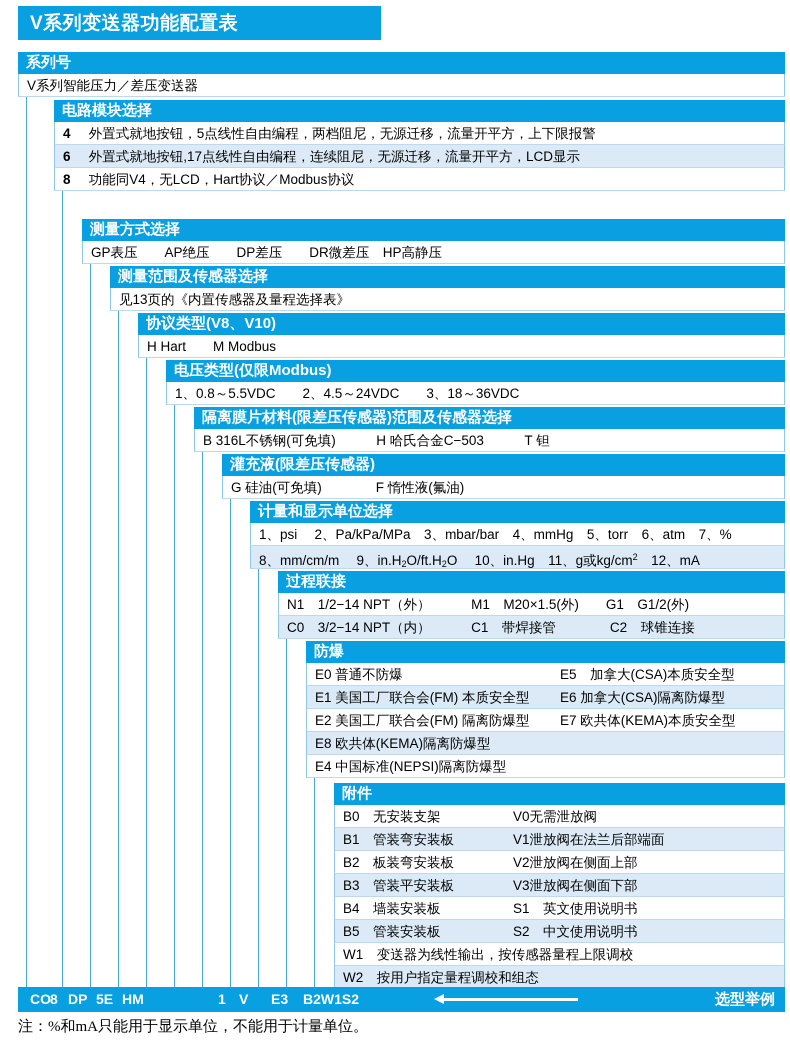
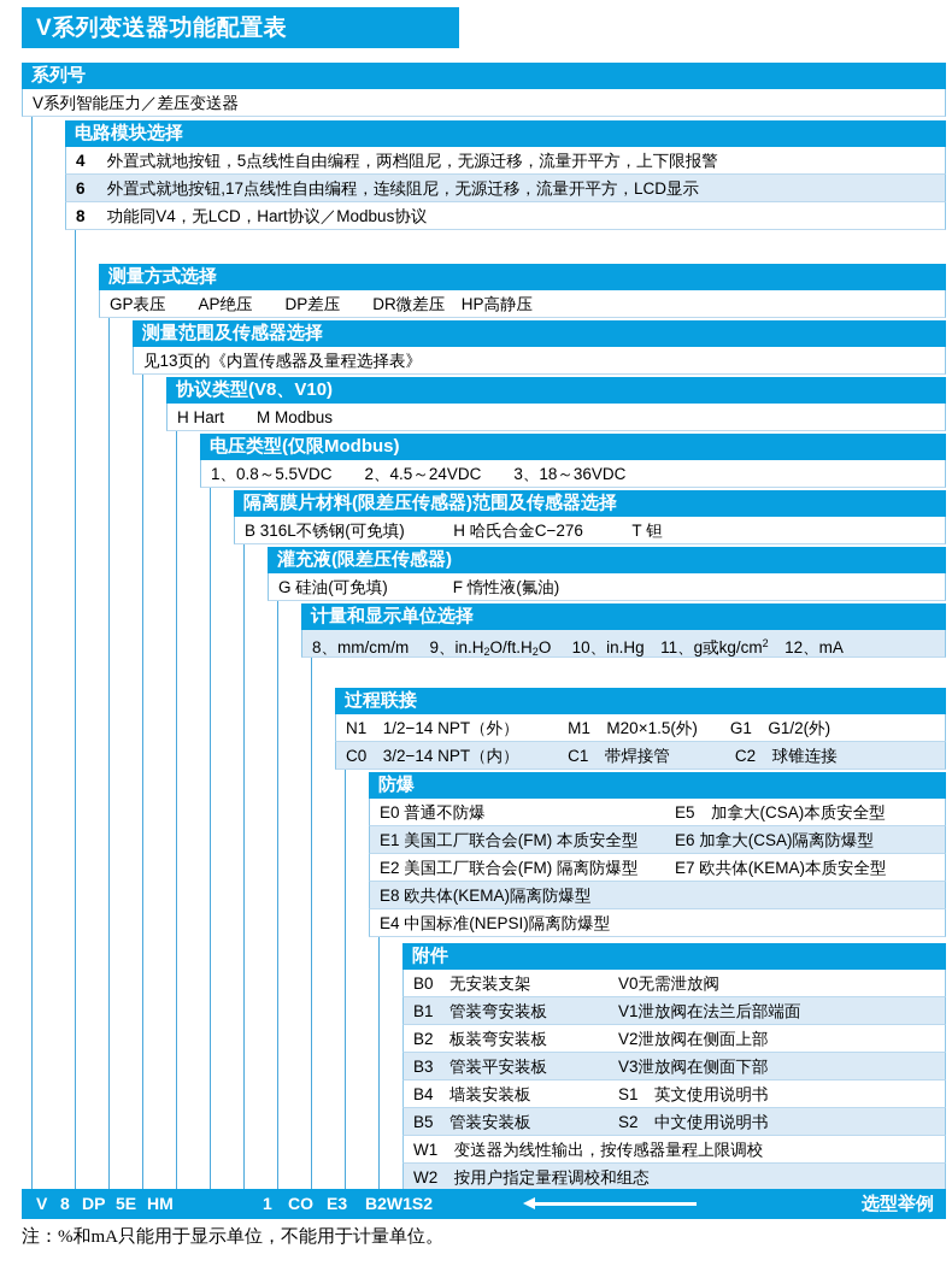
  V系列变送器功能配置表
  系列号
  V系列智能压力／差压变送器
  电路模块选择
  4 外置式就地按钮，5点线性自由编程，两档阻尼，无源迁移，流量开平方，上下限报警
  6 外置式就地按钮,17点线性自由编程，连续阻尼，无源迁移，流量开平方，LCD显示
  8 功能同V4，无LCD，Hart协议／Modbus协议
  测量方式选择
  GP表压 AP绝压 DP差压 DR微差压 HP高静压
  测量范围及传感器选择
  见13页的《内置传感器及量程选择表》
  协议类型(V8、V10)
  H Hart M Modbus
  电压类型(仅限Modbus)
  1、0.8～5.5VDC 2、4.5～24VDC 3、18～36VDC
  隔离膜片材料(限差压传感器)范围及传感器选择
- B 316L不锈钢(可免填) H 哈氏合金C−503 T 钽
+ B 316L不锈钢(可免填) H 哈氏合金C−276 T 钽
  灌充液(限差压传感器)
  G 硅油(可免填) F 惰性液(氟油)
  计量和显示单位选择
- 1、psi 2、Pa/kPa/MPa 3、mbar/bar 4、mmHg 5、torr 6、atm 7、%
  8、mm/cm/m 9、in.H2O/ft.H2O 10、in.Hg 11、g或kg/cm2 12、mA
  过程联接
  N1 1/2−14 NPT（外） M1 M20×1.5(外) G1 G1/2(外)
  C0 3/2−14 NPT（内） C1 带焊接管 C2 球锥连接
  防爆
  E0 普通不防爆
  E5 加拿大(CSA)本质安全型
  E1 美国工厂联合会(FM) 本质安全型
  E6 加拿大(CSA)隔离防爆型
  E2 美国工厂联合会(FM) 隔离防爆型
  E7 欧共体(KEMA)本质安全型
  E8 欧共体(KEMA)隔离防爆型
  E4 中国标准(NEPSI)隔离防爆型
  附件
  B0 无安装支架
  V0无需泄放阀
  B1 管装弯安装板
  V1泄放阀在法兰后部端面
  B2 板装弯安装板
  V2泄放阀在侧面上部
  B3 管装平安装板
  V3泄放阀在侧面下部
  B4 墙装安装板
  S1 英文使用说明书
  B5 管装安装板
  S2 中文使用说明书
  W1 变送器为线性输出，按传感器量程上限调校
  W2 按用户指定量程调校和组态
- CO
+ V
  8
  DP
  5E
  HM
  1
- V
+ CO
  E3
  B2W1S2
  选型举例
  注：%和mA只能用于显示单位，不能用于计量单位。
